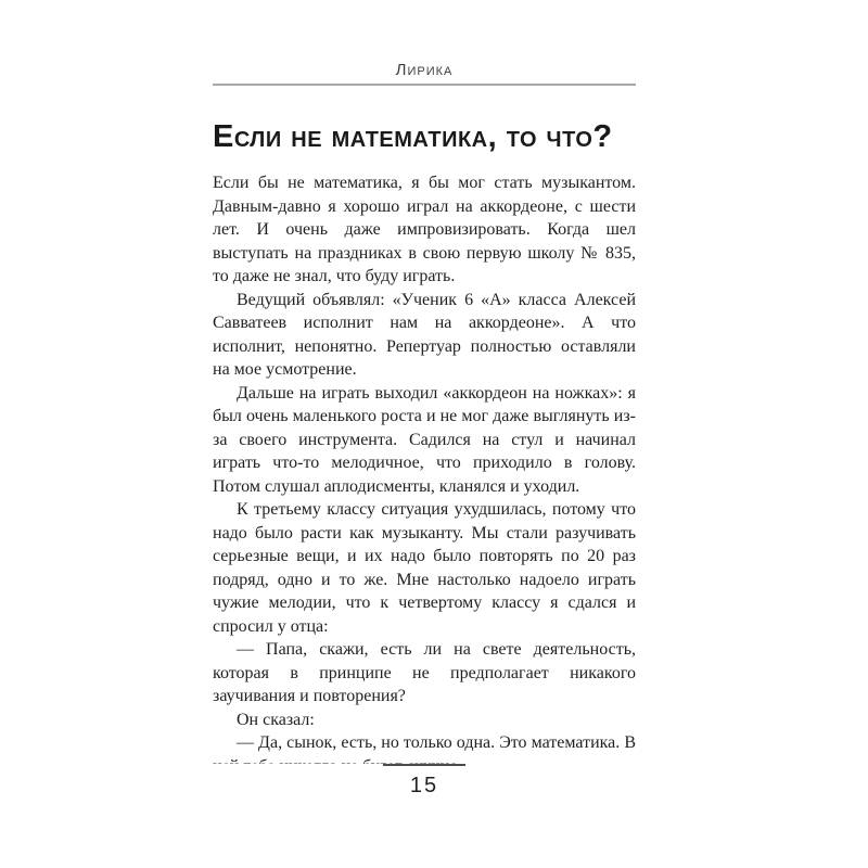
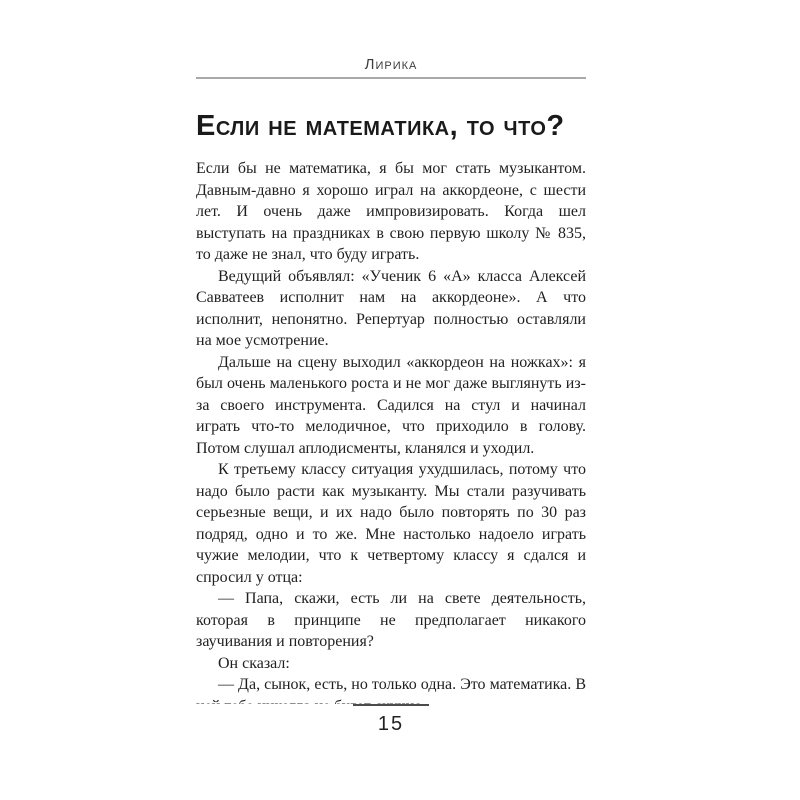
  Лирика
  Если не математика, то что?
  Если бы не математика, я бы мог стать музыкантом. Давным-давно я хорошо играл на аккордеоне, с шести лет. И очень даже импровизировать. Когда шел выступать на праздниках в свою первую школу № 835, то даже не знал, что буду играть.
  Ведущий объявлял: «Ученик 6 «А» класса Алексей Савватеев исполнит нам на аккордеоне». А что исполнит, непонятно. Репертуар полностью оставляли на мое усмотрение.
- Дальше на играть выходил «аккордеон на ножках»: я был очень маленького роста и не мог даже выглянуть из-за своего инструмента. Садился на стул и начинал играть что-то мелодичное, что приходило в голову. Потом слушал аплодисменты, кланялся и уходил.
+ Дальше на сцену выходил «аккордеон на ножках»: я был очень маленького роста и не мог даже выглянуть из-за своего инструмента. Садился на стул и начинал играть что-то мелодичное, что приходило в голову. Потом слушал аплодисменты, кланялся и уходил.
- К третьему классу ситуация ухудшилась, потому что надо было расти как музыканту. Мы стали разучивать серьезные вещи, и их надо было повторять по 20 раз подряд, одно и то же. Мне настолько надоело играть чужие мелодии, что к четвертому классу я сдался и спросил у отца:
+ К третьему классу ситуация ухудшилась, потому что надо было расти как музыканту. Мы стали разучивать серьезные вещи, и их надо было повторять по 30 раз подряд, одно и то же. Мне настолько надоело играть чужие мелодии, что к четвертому классу я сдался и спросил у отца:
  — Папа, скажи, есть ли на свете деятельность, которая в принципе не предполагает никакого заучивания и повторения?
  Он сказал:
  15
